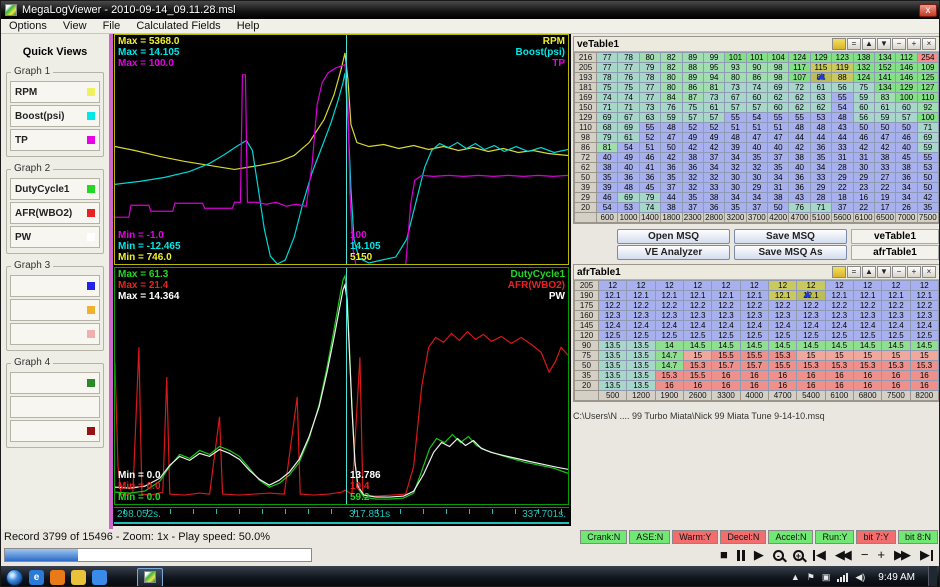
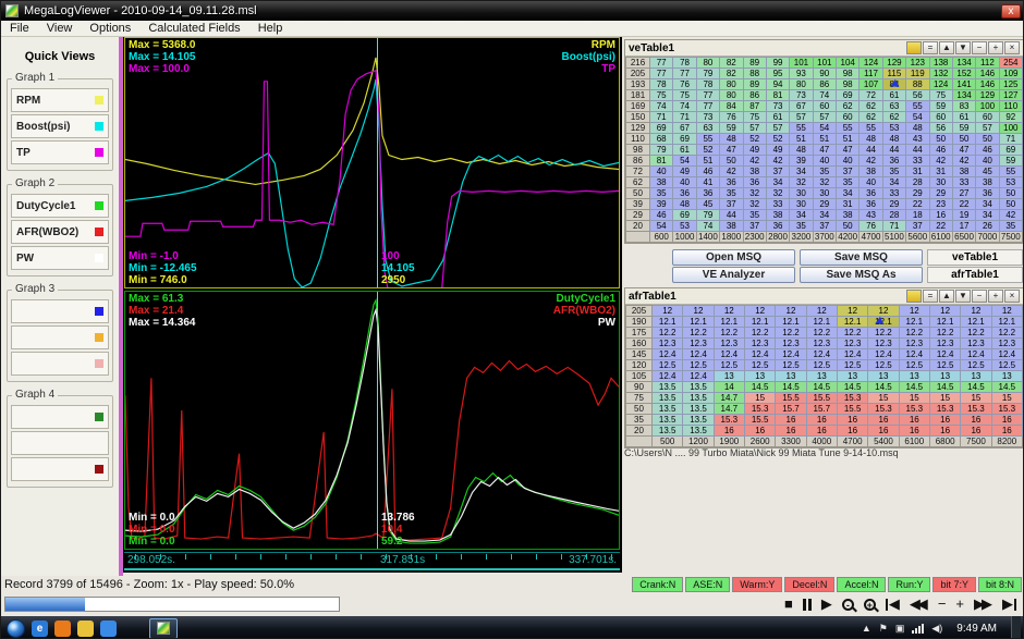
  MegaLogViewer - 2010-09-14_09.11.28.msl
  x
- Options
+ File
  View
- File
+ Options
  Calculated Fields
  Help
  Quick Views
  Graph 1
  RPM
  Boost(psi)
  TP
  Graph 2
  DutyCycle1
  AFR(WBO2)
  PW
  Graph 3
  Graph 4
  Max = 5368.0
  Max = 14.105
  Max = 100.0
  Min = -1.0
  Min = -12.465
  Min = 746.0
  RPM
  Boost(psi)
  TP
  100
  14.105
- 5150
+ 2950
  Max = 61.3
  Max = 21.4
  Max = 14.364
  Min = 0.0
  Min = 0.0
  Min = 0.0
  DutyCycle1
  AFR(WBO2)
  PW
  13.786
  10.4
  59.2
  298.052s.
  317.851s
  337.701s.
  veTable1
  =
  ▲
  ▼
  −
  +
  ×
  216	77	78	80	82	89	99	101	101	104	124	129	123	138	134	112	254
  205	77	77	79	82	88	95	93	90	98	117	115	119	132	152	146	109
  193	78	76	78	80	89	94	80	86	98	107	84	88	124	141	146	125
  181	75	75	77	80	86	81	73	74	69	72	61	56	75	134	129	127
  169	74	74	77	84	87	73	67	60	62	62	63	55	59	83	100	110
  150	71	71	73	76	75	61	57	57	60	62	62	54	60	61	60	92
  129	69	67	63	59	57	57	55	54	55	55	53	48	56	59	57	100
  110	68	69	55	48	52	52	51	51	51	48	48	43	50	50	50	71
  98	79	61	52	47	49	49	48	47	47	44	44	44	46	47	46	69
  86	81	54	51	50	42	42	39	40	40	42	36	33	42	42	40	59
  72	40	49	46	42	38	37	34	35	37	38	35	31	31	38	45	55
  62	38	40	41	36	36	34	32	32	35	40	34	28	30	33	38	53
  50	35	36	36	35	32	32	30	30	34	36	33	29	29	27	36	50
  39	39	48	45	37	32	33	30	29	31	36	29	22	23	22	34	50
  29	46	69	79	44	35	38	34	34	38	43	28	18	16	19	34	42
  20	54	53	74	38	37	36	35	37	50	76	71	37	22	17	26	35
  	600	1000	1400	1800	2300	2800	3200	3700	4200	4700	5100	5600	6100	6500	7000	7500
  Open MSQ
  Save MSQ
  veTable1
  VE Analyzer
  Save MSQ As
  afrTable1
  afrTable1
  =
  ▲
  ▼
  −
  +
  ×
  205	12	12	12	12	12	12	12	12	12	12	12	12
  190	12.1	12.1	12.1	12.1	12.1	12.1	12.1	12.1	12.1	12.1	12.1	12.1
  175	12.2	12.2	12.2	12.2	12.2	12.2	12.2	12.2	12.2	12.2	12.2	12.2
  160	12.3	12.3	12.3	12.3	12.3	12.3	12.3	12.3	12.3	12.3	12.3	12.3
  145	12.4	12.4	12.4	12.4	12.4	12.4	12.4	12.4	12.4	12.4	12.4	12.4
  120	12.5	12.5	12.5	12.5	12.5	12.5	12.5	12.5	12.5	12.5	12.5	12.5
+ 105	12.4	12.4	13	13	13	13	13	13	13	13	13	13
  90	13.5	13.5	14	14.5	14.5	14.5	14.5	14.5	14.5	14.5	14.5	14.5
  75	13.5	13.5	14.7	15	15.5	15.5	15.3	15	15	15	15	15
  50	13.5	13.5	14.7	15.3	15.7	15.7	15.5	15.3	15.3	15.3	15.3	15.3
  35	13.5	13.5	15.3	15.5	16	16	16	16	16	16	16	16
  20	13.5	13.5	16	16	16	16	16	16	16	16	16	16
  	500	1200	1900	2600	3300	4000	4700	5400	6100	6800	7500	8200
  C:\Users\N .... 99 Turbo Miata\Nick 99 Miata Tune 9-14-10.msq
  Record 3799 of 15496 - Zoom: 1x - Play speed: 50.0%
  Crank:N
  ASE:N
  Warm:Y
  Decel:N
  Accel:N
  Run:Y
  bit 7:Y
  bit 8:N
  ■
  ▶
  -
  +
  ◀
  ◀◀
  −
  +
  ▶▶
  ▶
  e
  ▲
  ⚑
  ▣
  ◀)
  9:49 AM
